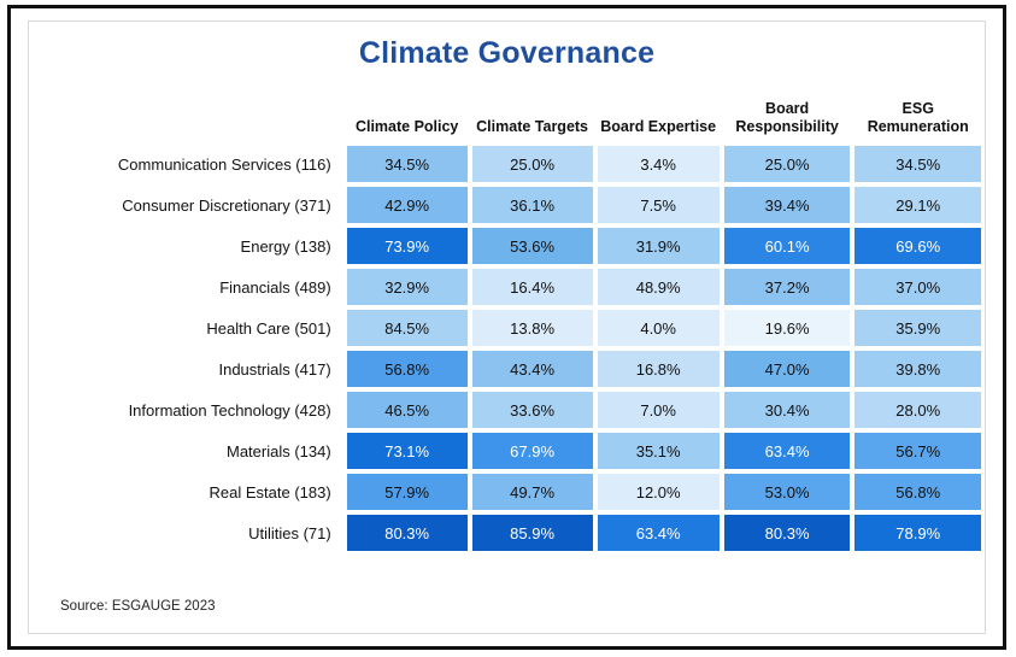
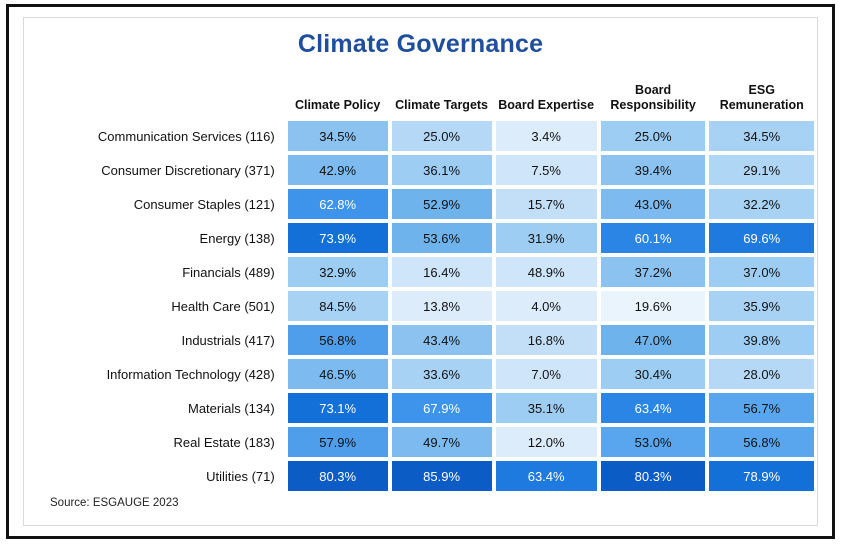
  Climate Governance
  	Climate Policy	Climate Targets	Board Expertise	Board Responsibility	ESG Remuneration
  Communication Services (116)	34.5%	25.0%	3.4%	25.0%	34.5%
  Consumer Discretionary (371)	42.9%	36.1%	7.5%	39.4%	29.1%
+ Consumer Staples (121)	62.8%	52.9%	15.7%	43.0%	32.2%
  Energy (138)	73.9%	53.6%	31.9%	60.1%	69.6%
  Financials (489)	32.9%	16.4%	48.9%	37.2%	37.0%
  Health Care (501)	84.5%	13.8%	4.0%	19.6%	35.9%
  Industrials (417)	56.8%	43.4%	16.8%	47.0%	39.8%
  Information Technology (428)	46.5%	33.6%	7.0%	30.4%	28.0%
  Materials (134)	73.1%	67.9%	35.1%	63.4%	56.7%
  Real Estate (183)	57.9%	49.7%	12.0%	53.0%	56.8%
  Utilities (71)	80.3%	85.9%	63.4%	80.3%	78.9%
  Source: ESGAUGE 2023
